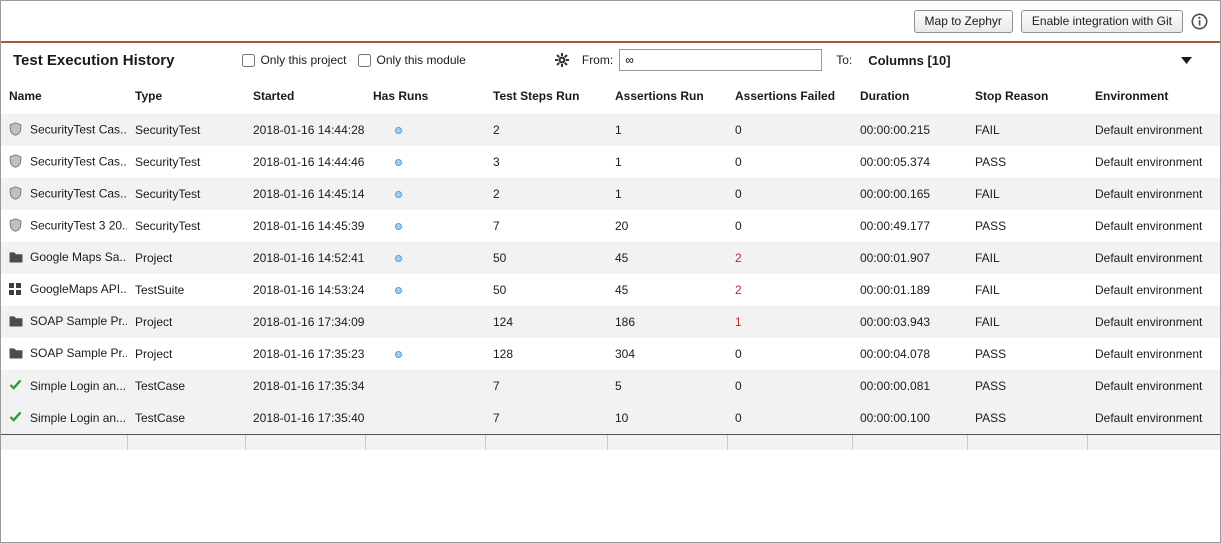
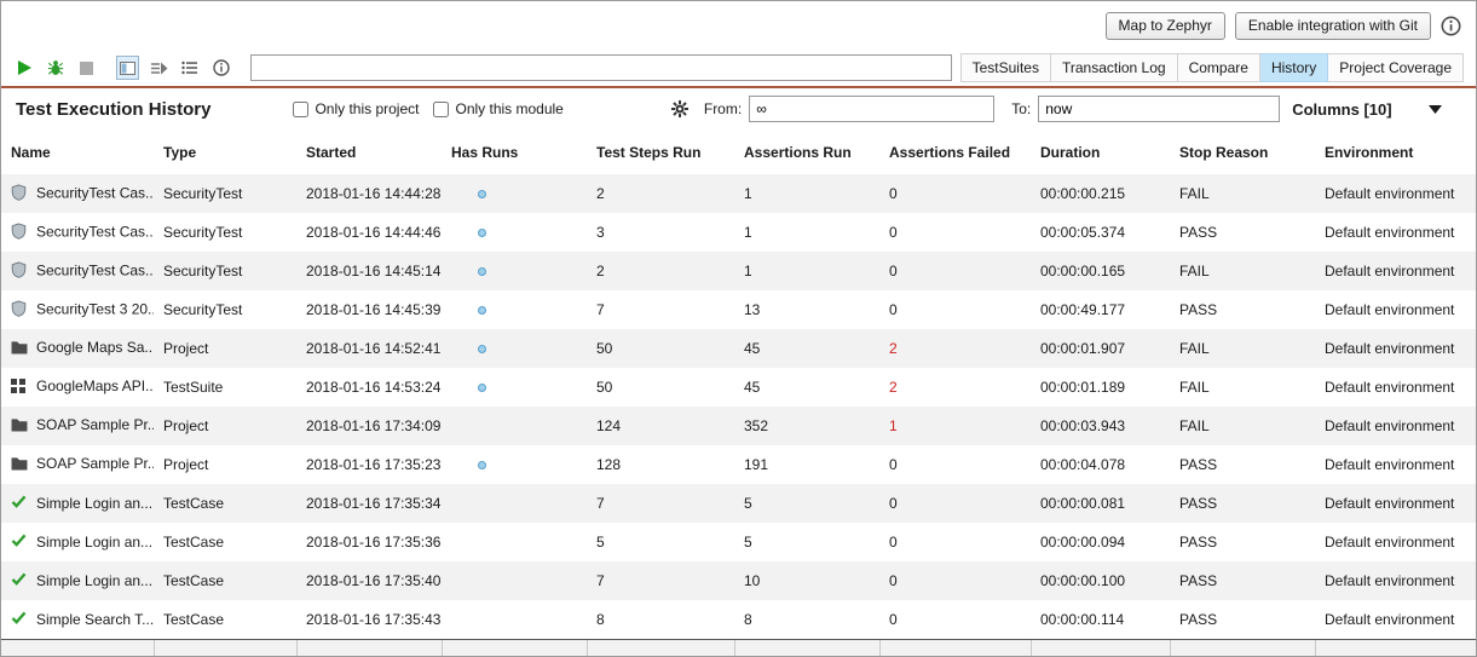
  Map to Zephyr
  Enable integration with Git
+ TestSuites
+ Transaction Log
+ Compare
+ History
+ Project Coverage
  Test Execution History
  Only this project
  Only this module
  From:
  ∞
  To:
+ now
  Columns [10]
  Name	Type	Started	Has Runs	Test Steps Run	Assertions Run	Assertions Failed	Duration	Stop Reason	Environment
  SecurityTest Cas..	SecurityTest	2018-01-16 14:44:28		2	1	0	00:00:00.215	FAIL	Default environment
  SecurityTest Cas..	SecurityTest	2018-01-16 14:44:46		3	1	0	00:00:05.374	PASS	Default environment
  SecurityTest Cas..	SecurityTest	2018-01-16 14:45:14		2	1	0	00:00:00.165	FAIL	Default environment
- SecurityTest 3 20.	SecurityTest	2018-01-16 14:45:39		7	20	0	00:00:49.177	PASS	Default environment
+ SecurityTest 3 20.	SecurityTest	2018-01-16 14:45:39		7	13	0	00:00:49.177	PASS	Default environment
  Google Maps Sa..	Project	2018-01-16 14:52:41		50	45	2	00:00:01.907	FAIL	Default environment
  GoogleMaps API..	TestSuite	2018-01-16 14:53:24		50	45	2	00:00:01.189	FAIL	Default environment
- SOAP Sample Pr..	Project	2018-01-16 17:34:09		124	186	1	00:00:03.943	FAIL	Default environment
+ SOAP Sample Pr..	Project	2018-01-16 17:34:09		124	352	1	00:00:03.943	FAIL	Default environment
- SOAP Sample Pr..	Project	2018-01-16 17:35:23		128	304	0	00:00:04.078	PASS	Default environment
+ SOAP Sample Pr..	Project	2018-01-16 17:35:23		128	191	0	00:00:04.078	PASS	Default environment
  Simple Login an...	TestCase	2018-01-16 17:35:34		7	5	0	00:00:00.081	PASS	Default environment
+ Simple Login an...	TestCase	2018-01-16 17:35:36		5	5	0	00:00:00.094	PASS	Default environment
  Simple Login an...	TestCase	2018-01-16 17:35:40		7	10	0	00:00:00.100	PASS	Default environment
+ Simple Search T...	TestCase	2018-01-16 17:35:43		8	8	0	00:00:00.114	PASS	Default environment
